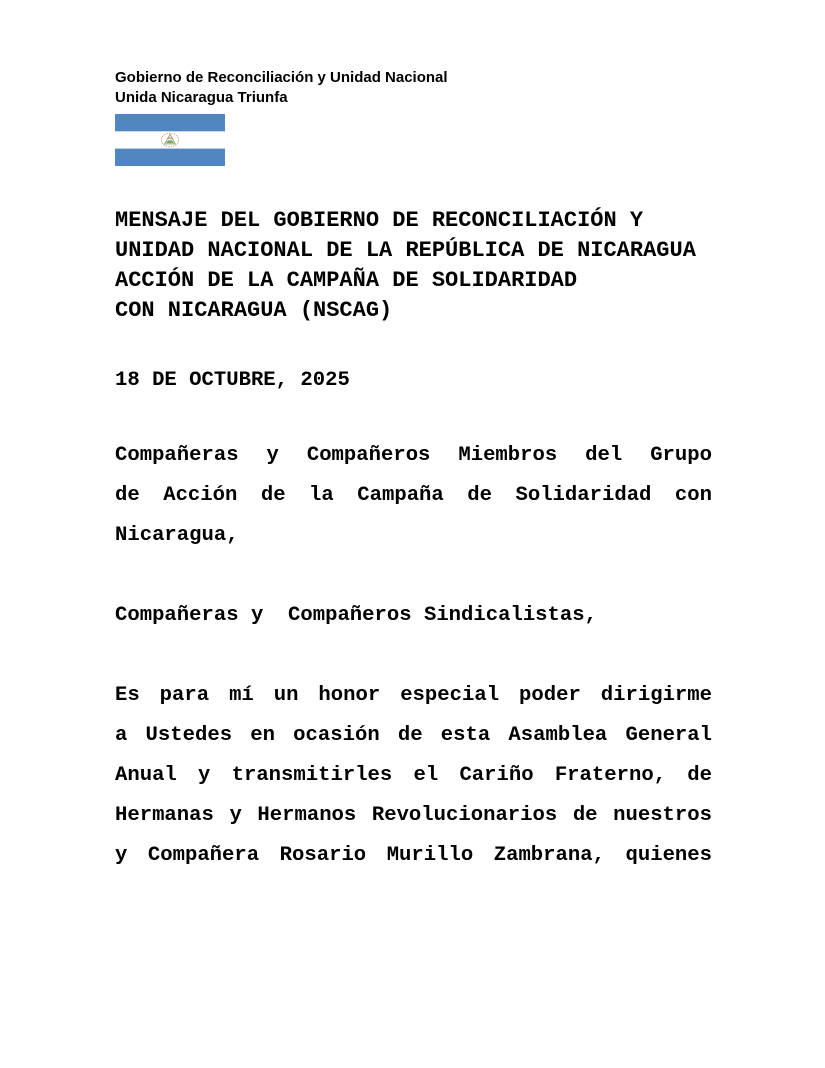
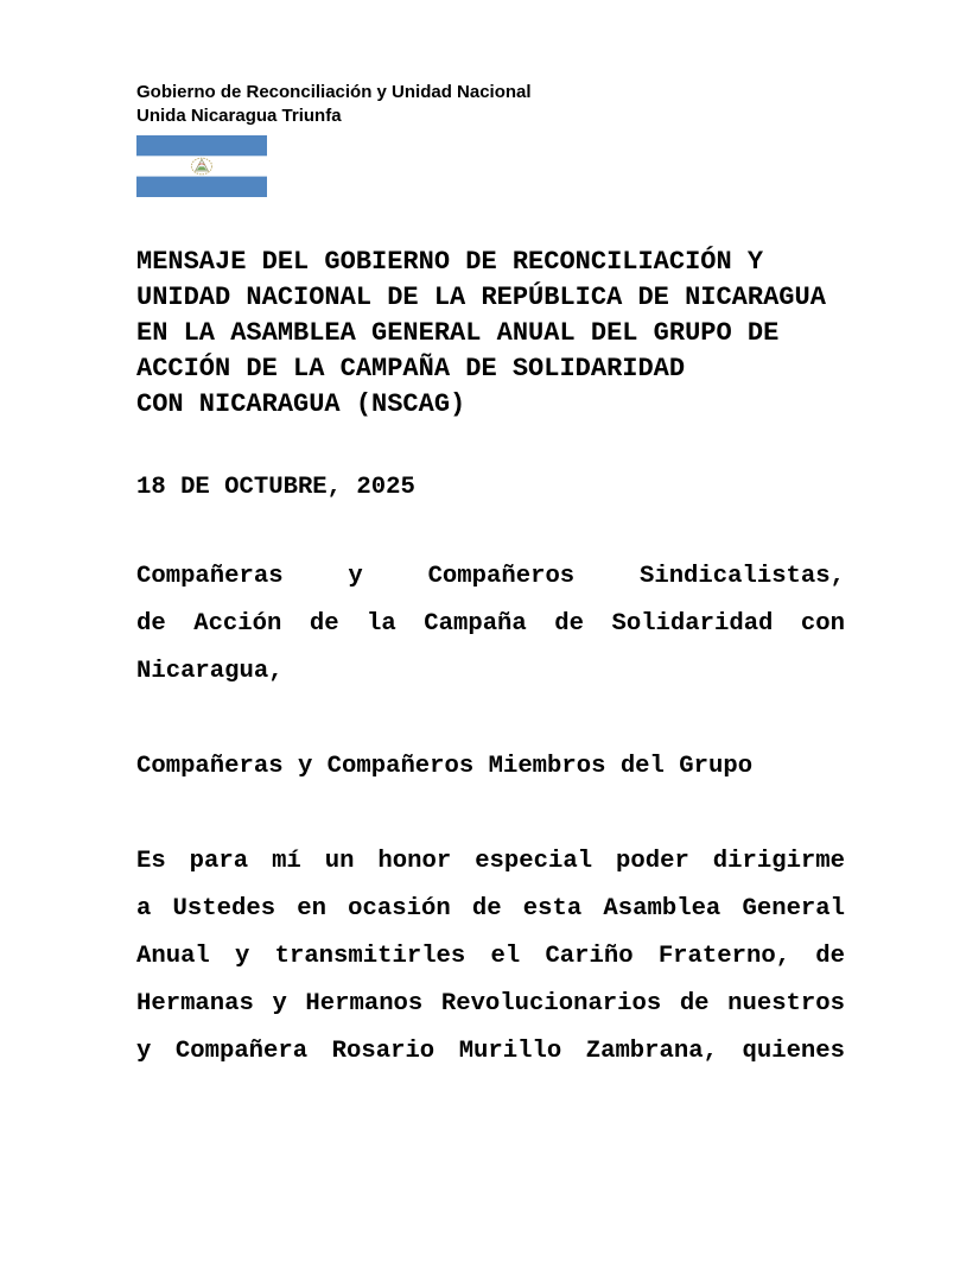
  Gobierno de Reconciliación y Unidad Nacional
  Unida Nicaragua Triunfa
  MENSAJE DEL GOBIERNO DE RECONCILIACIÓN Y
  UNIDAD NACIONAL DE LA REPÚBLICA DE NICARAGUA
+ EN LA ASAMBLEA GENERAL ANUAL DEL GRUPO DE
  ACCIÓN DE LA CAMPAÑA DE SOLIDARIDAD
  CON NICARAGUA (NSCAG)
  18 DE OCTUBRE, 2025
- Compañeras y Compañeros Miembros del Grupo
+ Compañeras y Compañeros Sindicalistas,
  de Acción de la Campaña de Solidaridad con
  Nicaragua,
- Compañeras y Compañeros Sindicalistas,
+ Compañeras y Compañeros Miembros del Grupo
  Es para mí un honor especial poder dirigirme
  a Ustedes en ocasión de esta Asamblea General
  Anual y transmitirles el Cariño Fraterno, de
  Hermanas y Hermanos Revolucionarios de nuestros
  y Compañera Rosario Murillo Zambrana, quienes
